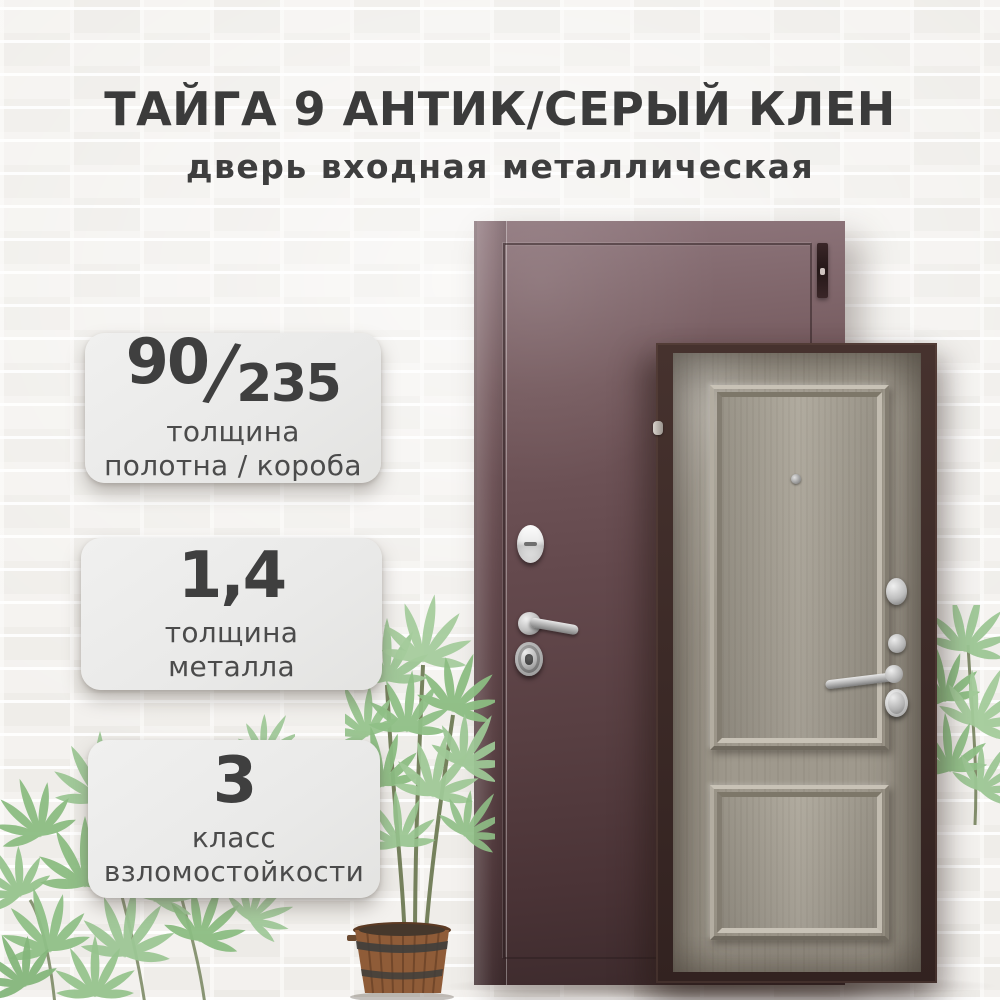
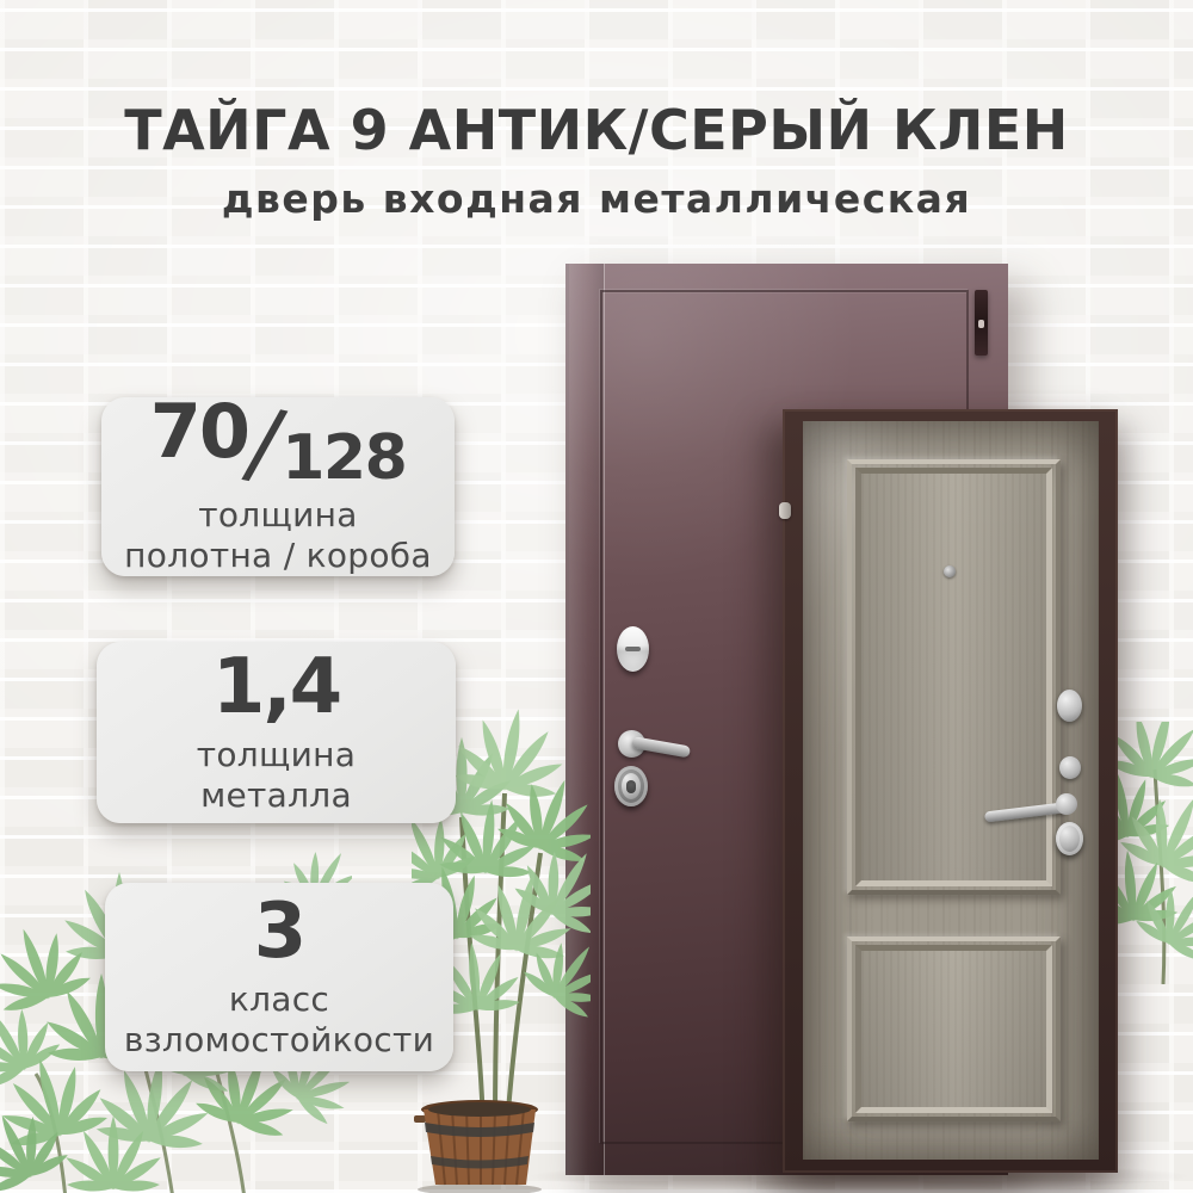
  ТАЙГА 9 АНТИК/СЕРЫЙ КЛЕН
  дверь входная металлическая
- 90
+ 70
- 235
+ 128
  толщина
  полотна / короба
  1,4
  толщина
  металла
  3
  класс
  взломостойкости
